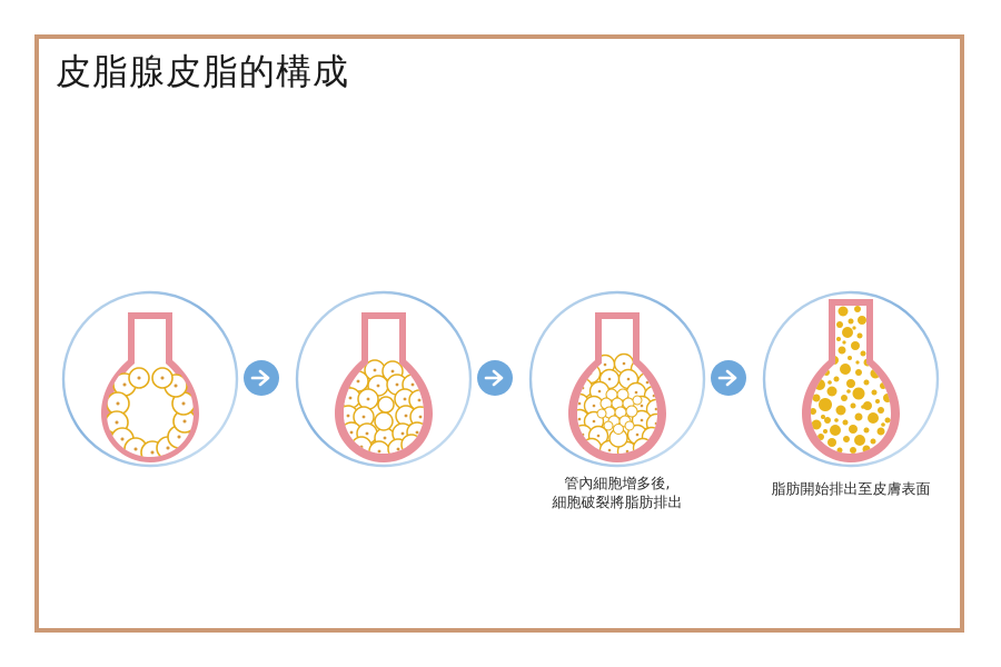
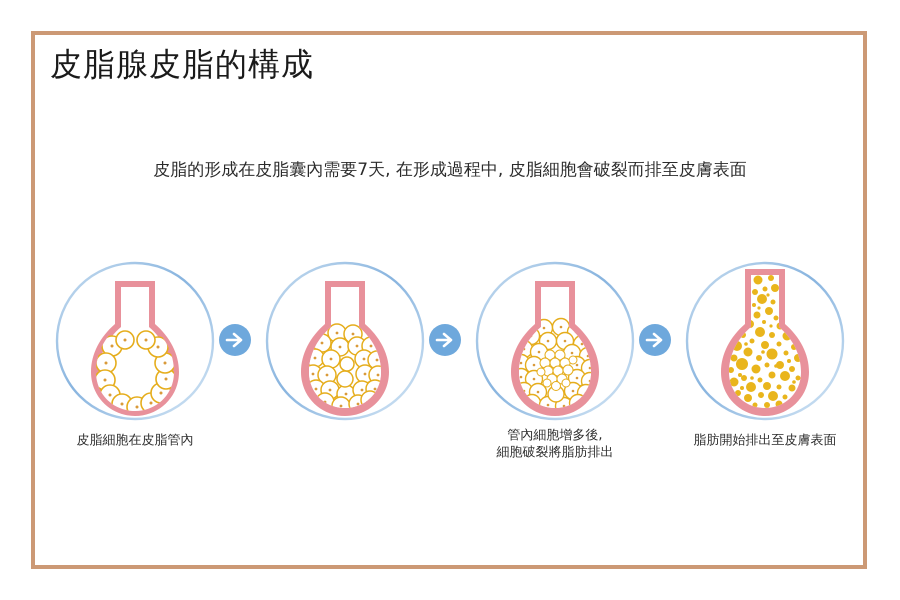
  皮脂腺皮脂的構成
+ 皮脂的形成在皮脂囊內需要7天, 在形成過程中, 皮脂細胞會破裂而排至皮膚表面
+ 皮脂細胞在皮脂管內
  管內細胞增多後,
  細胞破裂將脂肪排出
  脂肪開始排出至皮膚表面
